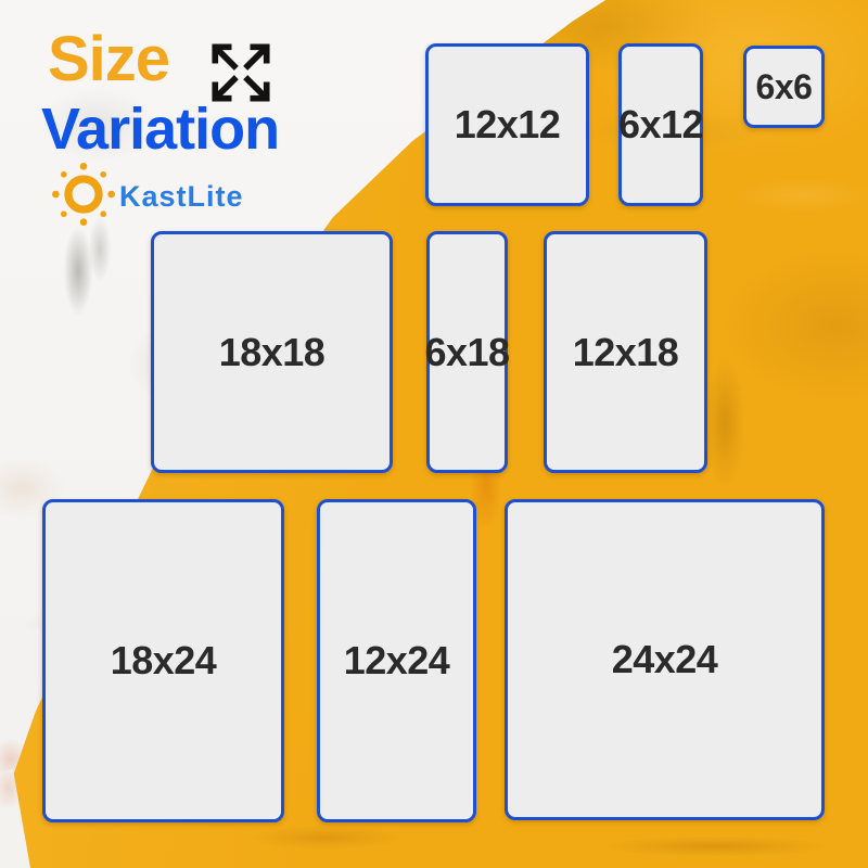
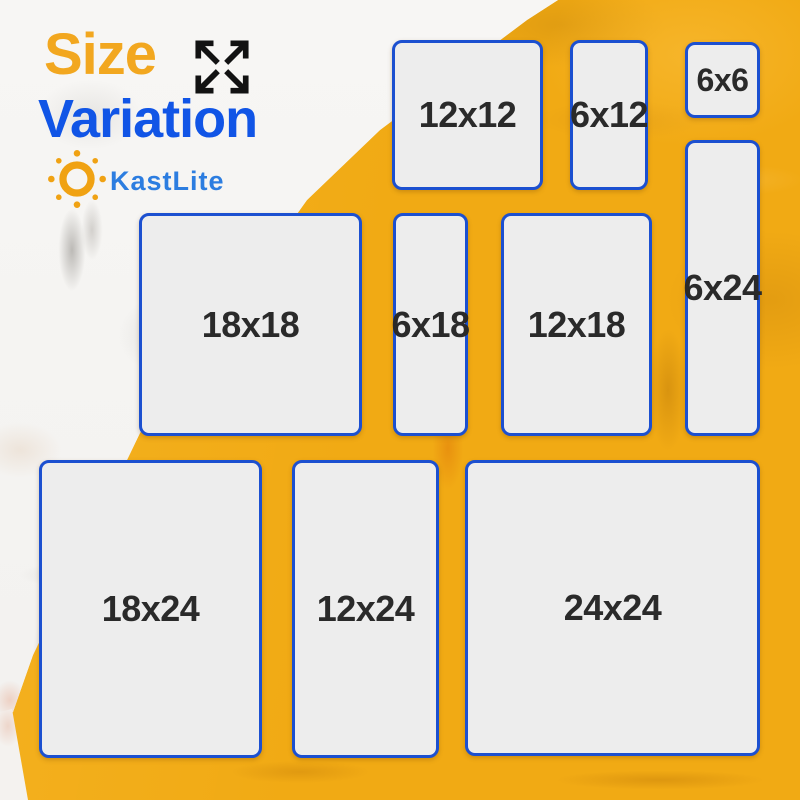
  Size
  Variation
  KastLite
  12x12
  6x12
  6x6
+ 6x24
  18x18
  6x18
  12x18
  18x24
  12x24
  24x24
